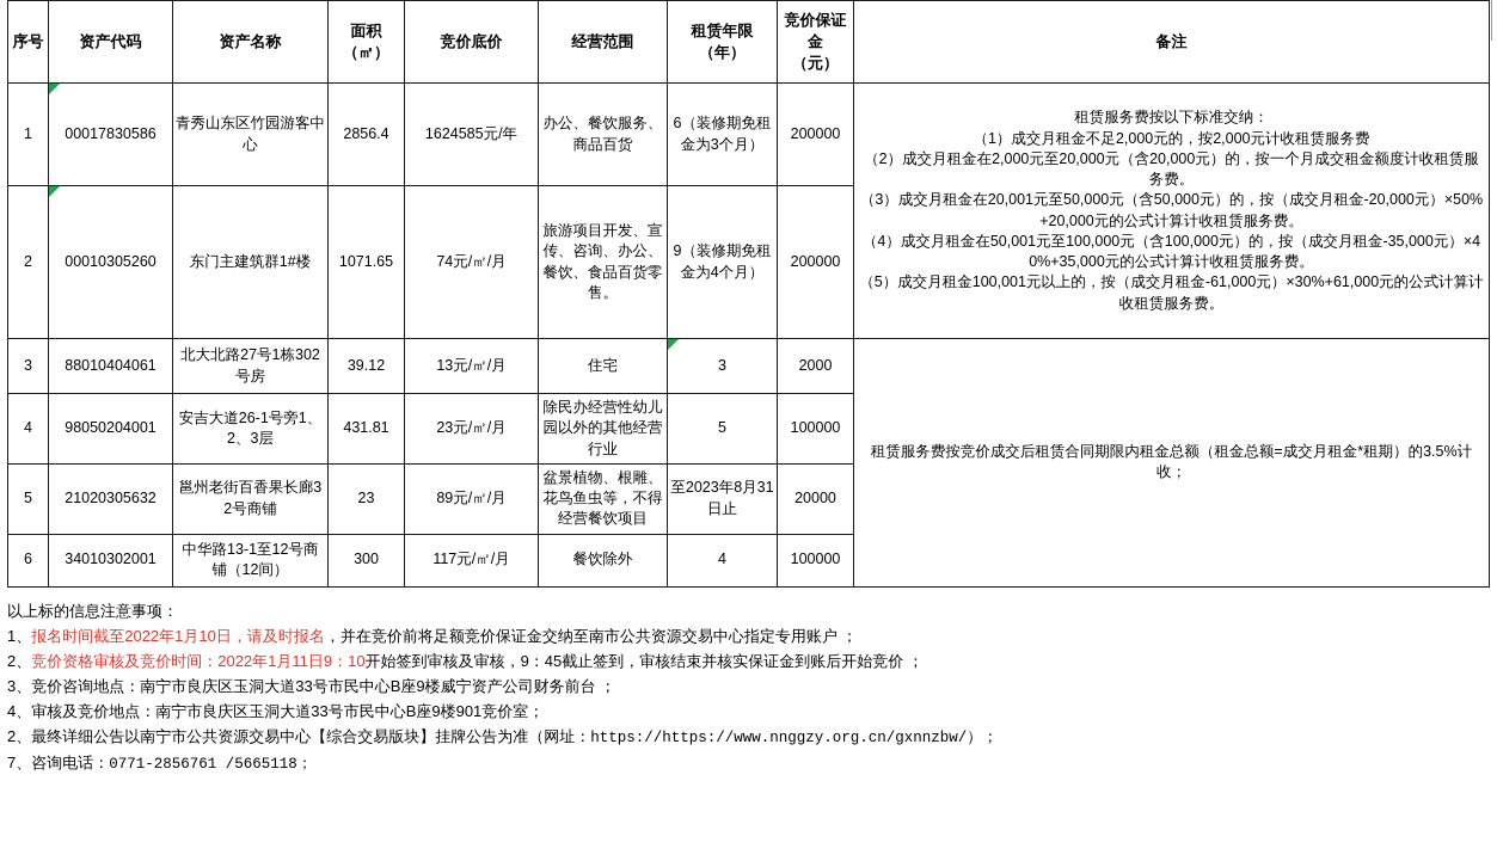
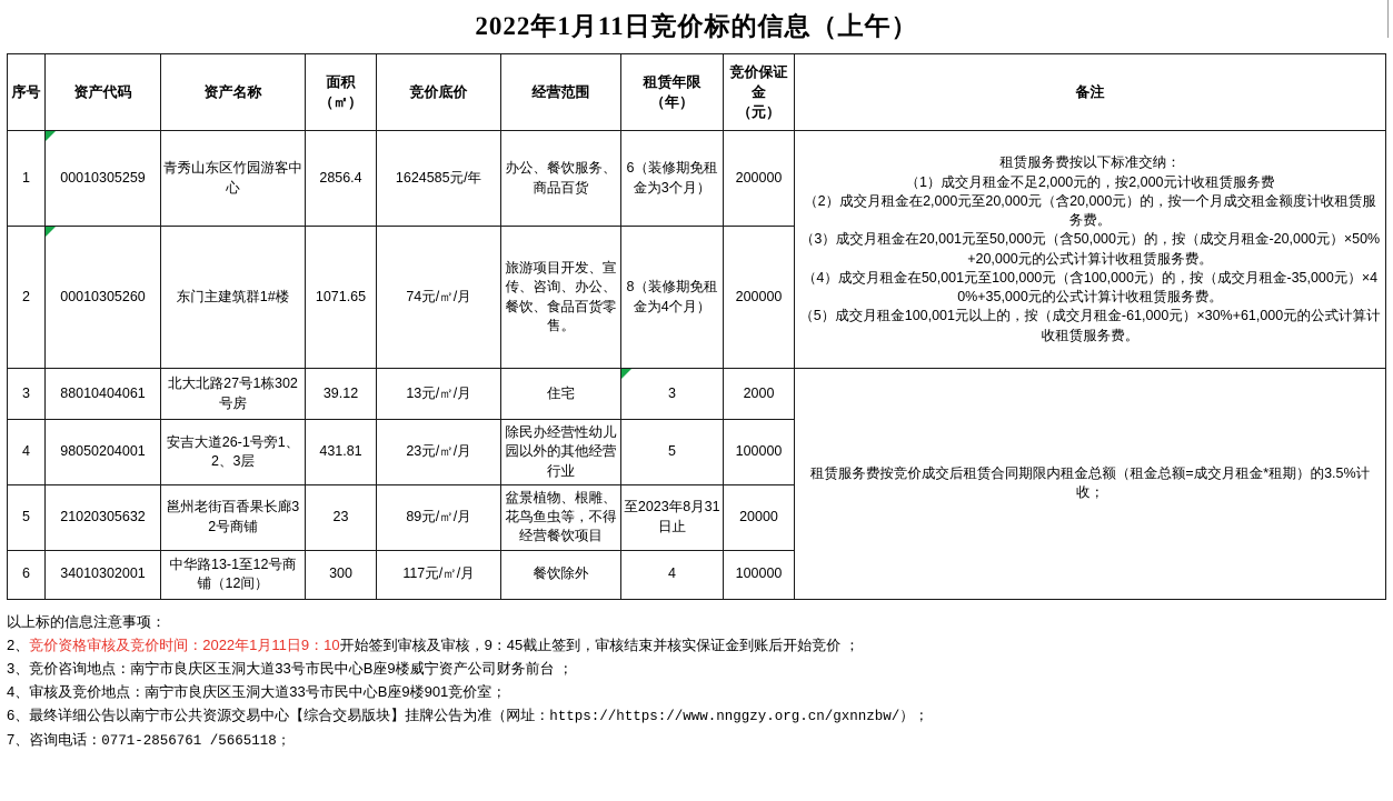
+ 2022年1月11日竞价标的信息（上午）
  序号	资产代码	资产名称	面积 （㎡）	竞价底价	经营范围	租赁年限 （年）	竞价保证 金 （元）	备注
- 1	00017830586	青秀山东区竹园游客中心	2856.4	1624585元/年	办公、餐饮服务、商品百货	6（装修期免租金为3个月）	200000	租赁服务费按以下标准交纳： （1）成交月租金不足2,000元的，按2,000元计收租赁服务费 （2）成交月租金在2,000元至20,000元（含20,000元）的，按一个月成交租金额度计收租赁服务费。 （3）成交月租金在20,001元至50,000元（含50,000元）的，按（成交月租金-20,000元）×50%+20,000元的公式计算计收租赁服务费。 （4）成交月租金在50,001元至100,000元（含100,000元）的，按（成交月租金-35,000元）×40%+35,000元的公式计算计收租赁服务费。 （5）成交月租金100,001元以上的，按（成交月租金-61,000元）×30%+61,000元的公式计算计收租赁服务费。
+ 1	00010305259	青秀山东区竹园游客中心	2856.4	1624585元/年	办公、餐饮服务、商品百货	6（装修期免租金为3个月）	200000	租赁服务费按以下标准交纳： （1）成交月租金不足2,000元的，按2,000元计收租赁服务费 （2）成交月租金在2,000元至20,000元（含20,000元）的，按一个月成交租金额度计收租赁服务费。 （3）成交月租金在20,001元至50,000元（含50,000元）的，按（成交月租金-20,000元）×50%+20,000元的公式计算计收租赁服务费。 （4）成交月租金在50,001元至100,000元（含100,000元）的，按（成交月租金-35,000元）×40%+35,000元的公式计算计收租赁服务费。 （5）成交月租金100,001元以上的，按（成交月租金-61,000元）×30%+61,000元的公式计算计收租赁服务费。
- 2	00010305260	东门主建筑群1#楼	1071.65	74元/㎡/月	旅游项目开发、宣传、咨询、办公、餐饮、食品百货零售。	9（装修期免租金为4个月）	200000
+ 2	00010305260	东门主建筑群1#楼	1071.65	74元/㎡/月	旅游项目开发、宣传、咨询、办公、餐饮、食品百货零售。	8（装修期免租金为4个月）	200000
  3	88010404061	北大北路27号1栋302号房	39.12	13元/㎡/月	住宅	3	2000	租赁服务费按竞价成交后租赁合同期限内租金总额（租金总额=成交月租金*租期）的3.5%计收；
  4	98050204001	安吉大道26-1号旁1、2、3层	431.81	23元/㎡/月	除民办经营性幼儿园以外的其他经营行业	5	100000
  5	21020305632	邕州老街百香果长廊32号商铺	23	89元/㎡/月	盆景植物、根雕、花鸟鱼虫等，不得经营餐饮项目	至2023年8月31日止	20000
  6	34010302001	中华路13-1至12号商铺（12间）	300	117元/㎡/月	餐饮除外	4	100000
  以上标的信息注意事项：
- 1、报名时间截至2022年1月10日，请及时报名，并在竞价前将足额竞价保证金交纳至南市公共资源交易中心指定专用账户 ；
  2、竞价资格审核及竞价时间：2022年1月11日9：10开始签到审核及审核，9：45截止签到，审核结束并核实保证金到账后开始竞价 ；
  3、竞价咨询地点：南宁市良庆区玉洞大道33号市民中心B座9楼威宁资产公司财务前台 ；
  4、审核及竞价地点：南宁市良庆区玉洞大道33号市民中心B座9楼901竞价室；
- 2、最终详细公告以南宁市公共资源交易中心【综合交易版块】挂牌公告为准（网址：https://https://www.nnggzy.org.cn/gxnnzbw/）；
+ 6、最终详细公告以南宁市公共资源交易中心【综合交易版块】挂牌公告为准（网址：https://https://www.nnggzy.org.cn/gxnnzbw/）；
  7、咨询电话：0771-2856761 /5665118；
